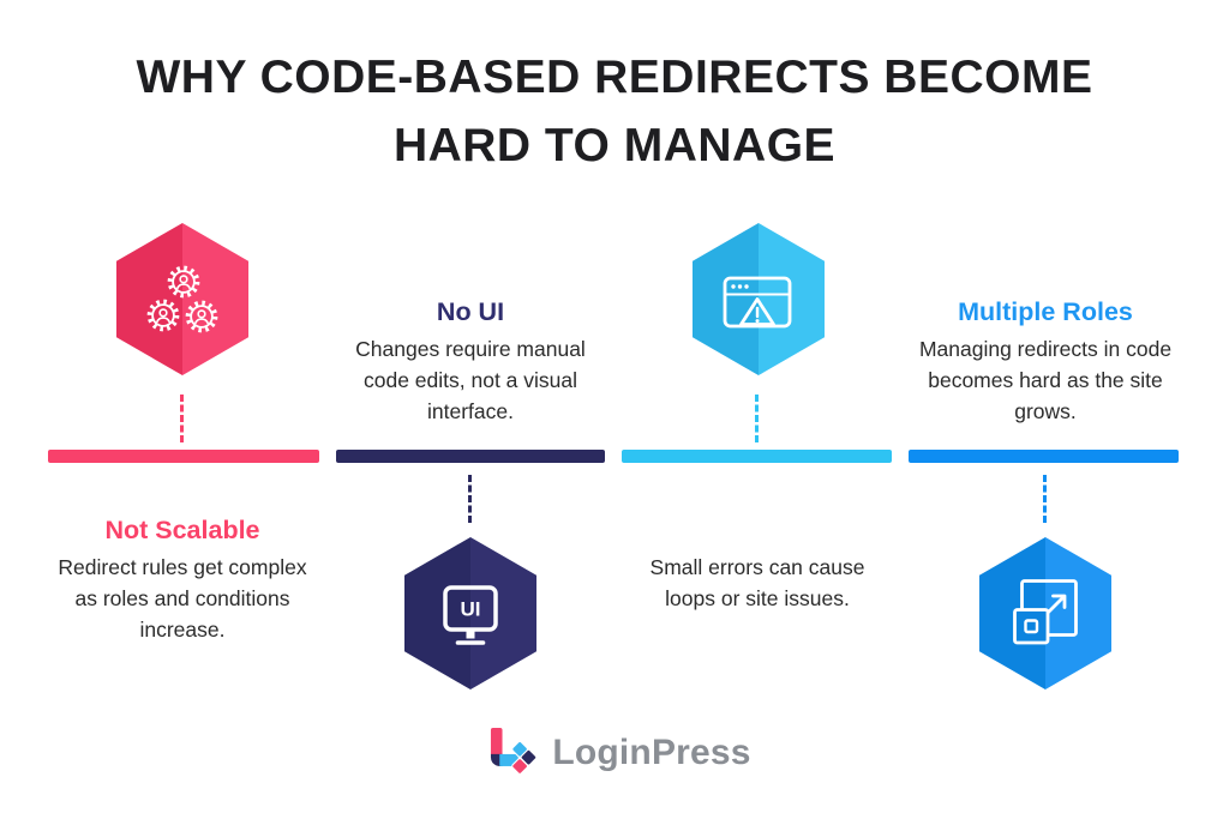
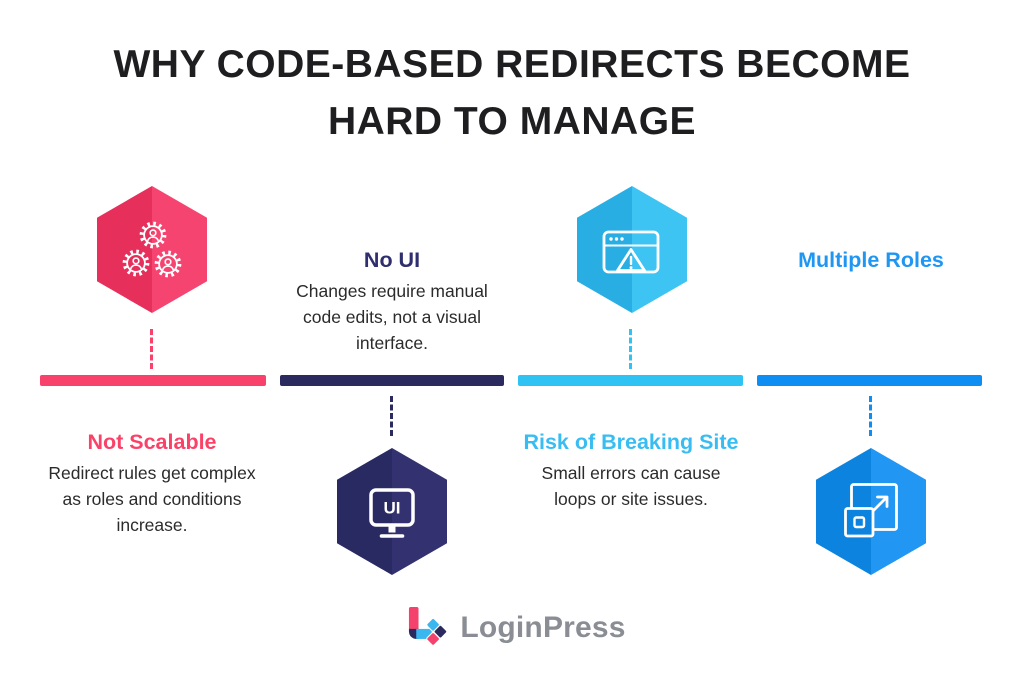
  WHY CODE-BASED REDIRECTS BECOME
  HARD TO MANAGE
  Not Scalable
  Redirect rules get complex
  as roles and conditions
  increase.
  No UI
  Changes require manual
  code edits, not a visual
  interface.
  UI
+ Risk of Breaking Site
  Small errors can cause
  loops or site issues.
  Multiple Roles
- Managing redirects in code
- becomes hard as the site
- grows.
  LoginPress
